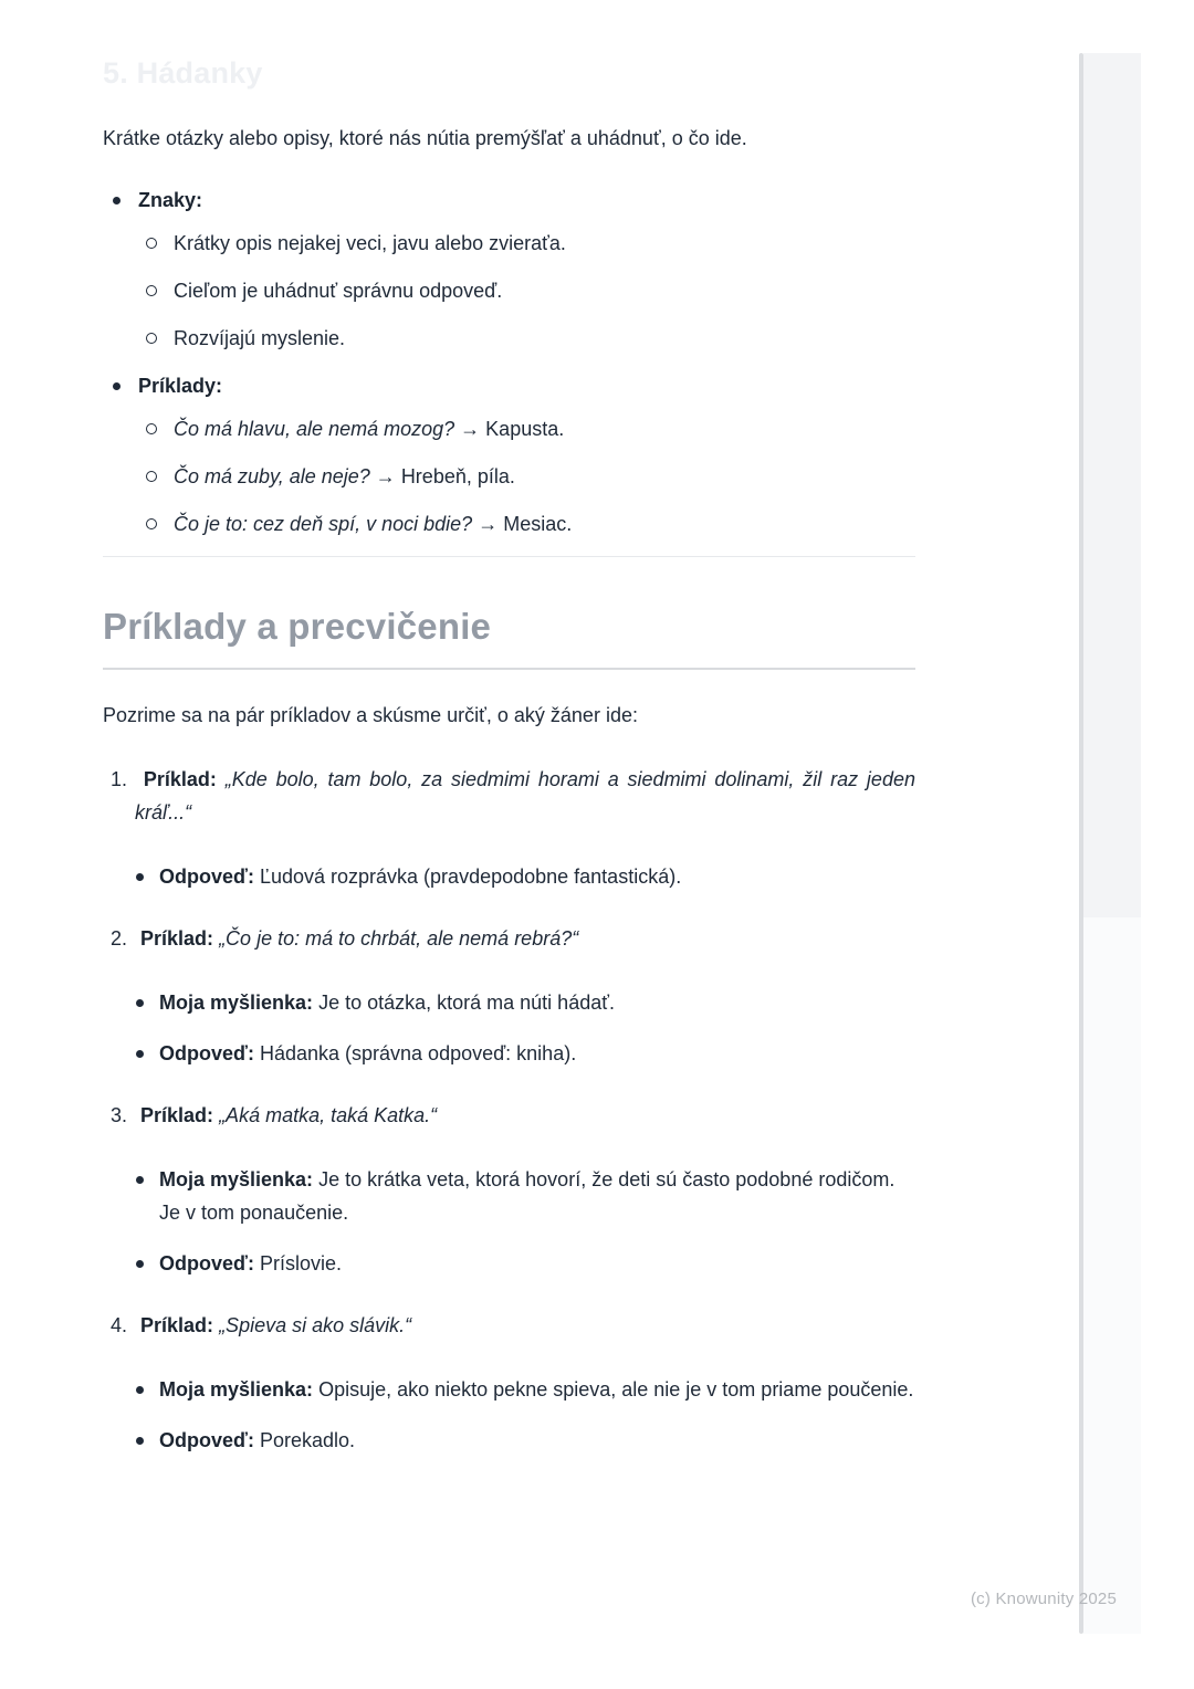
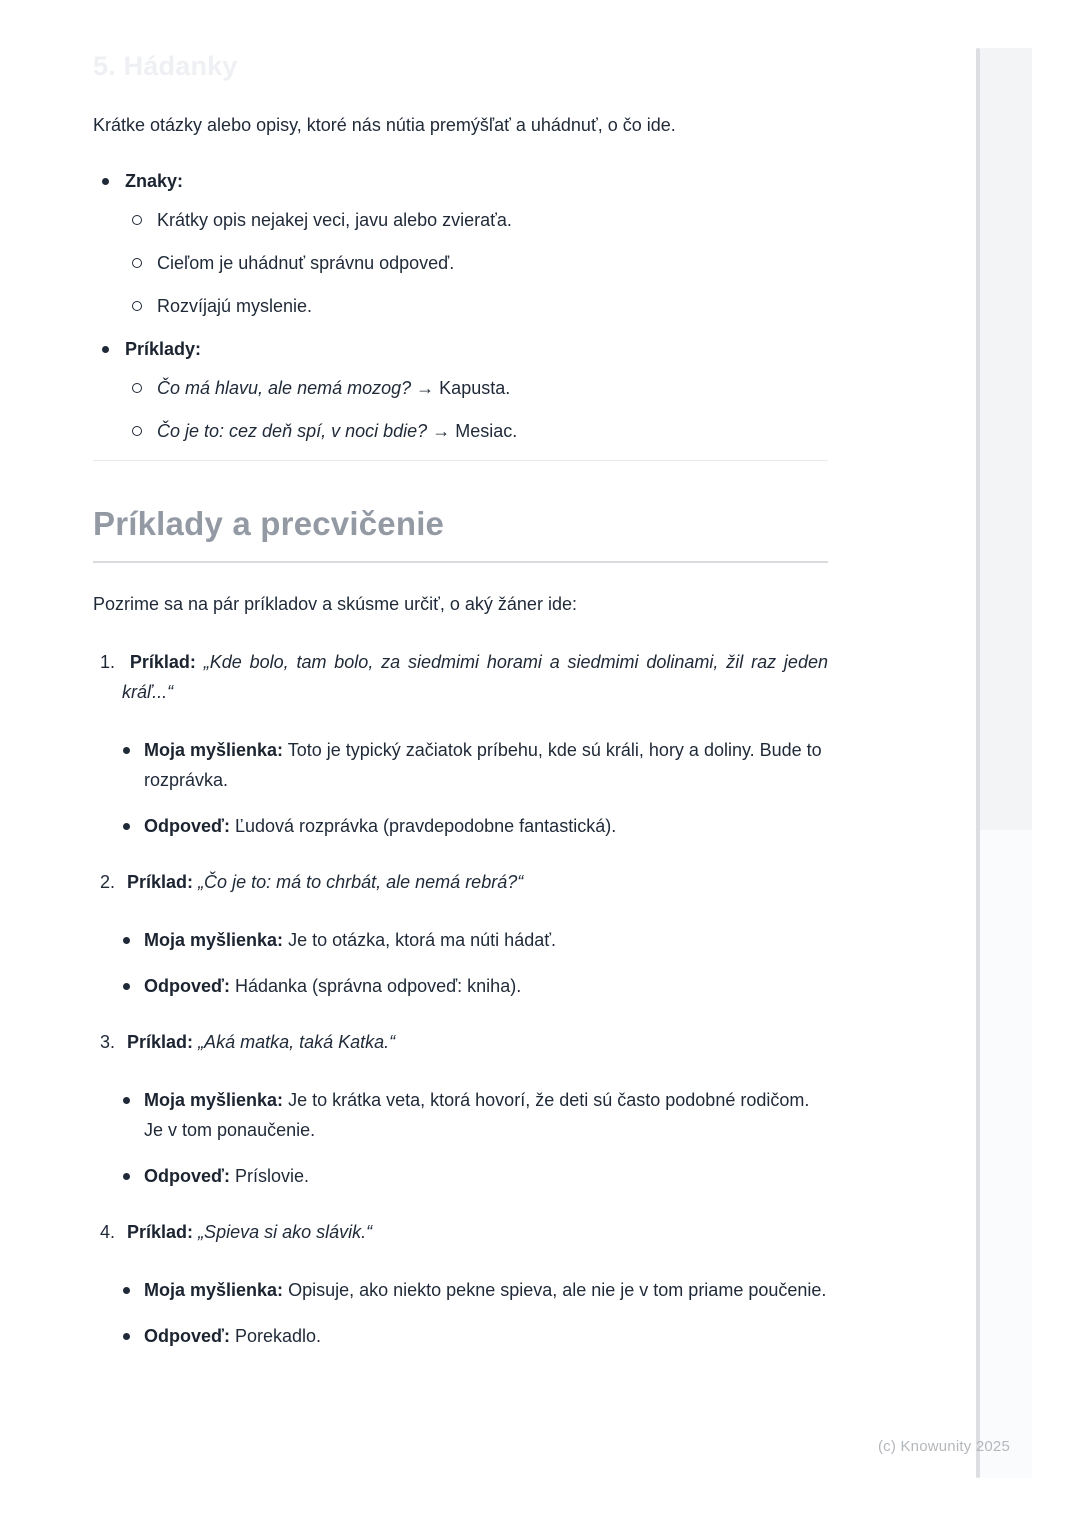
  Krátke otázky alebo opisy, ktoré nás nútia premýšľať a uhádnuť, o čo ide.
  Znaky:
  Krátky opis nejakej veci, javu alebo zvieraťa.
  Cieľom je uhádnuť správnu odpoveď.
  Rozvíjajú myslenie.
  Príklady:
  Čo má hlavu, ale nemá mozog? → Kapusta.
- Čo má zuby, ale neje? → Hrebeň, píla.
  Čo je to: cez deň spí, v noci bdie? → Mesiac.
  Príklady a precvičenie
  Pozrime sa na pár príkladov a skúsme určiť, o aký žáner ide:
  1. Príklad: „Kde bolo, tam bolo, za siedmimi horami a siedmimi dolinami, žil raz jeden kráľ...“
+ Moja myšlienka: Toto je typický začiatok príbehu, kde sú králi, hory a doliny. Bude to rozprávka.
  Odpoveď: Ľudová rozprávka (pravdepodobne fantastická).
  2. Príklad: „Čo je to: má to chrbát, ale nemá rebrá?“
  Moja myšlienka: Je to otázka, ktorá ma núti hádať.
  Odpoveď: Hádanka (správna odpoveď: kniha).
  3. Príklad: „Aká matka, taká Katka.“
  Moja myšlienka: Je to krátka veta, ktorá hovorí, že deti sú často podobné rodičom. Je v tom ponaučenie.
  Odpoveď: Príslovie.
  4. Príklad: „Spieva si ako slávik.“
  Moja myšlienka: Opisuje, ako niekto pekne spieva, ale nie je v tom priame poučenie.
  Odpoveď: Porekadlo.
  (c) Knowunity 2025
